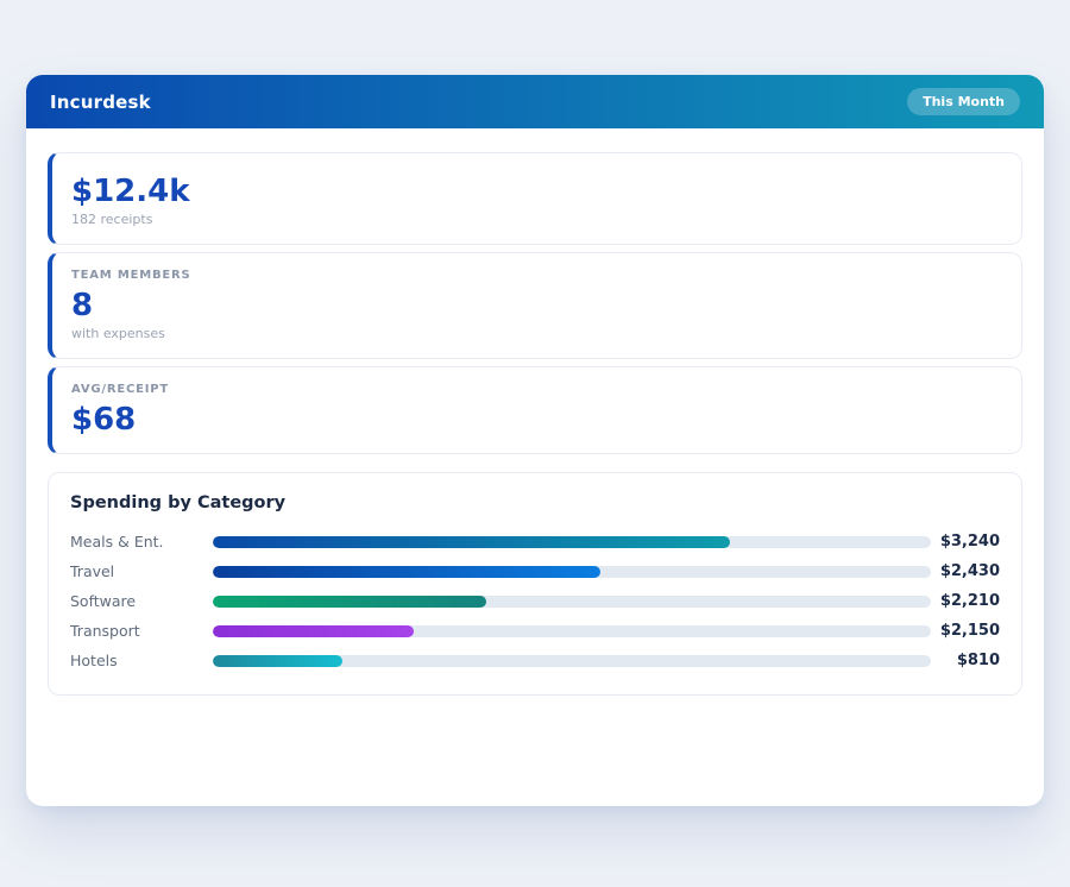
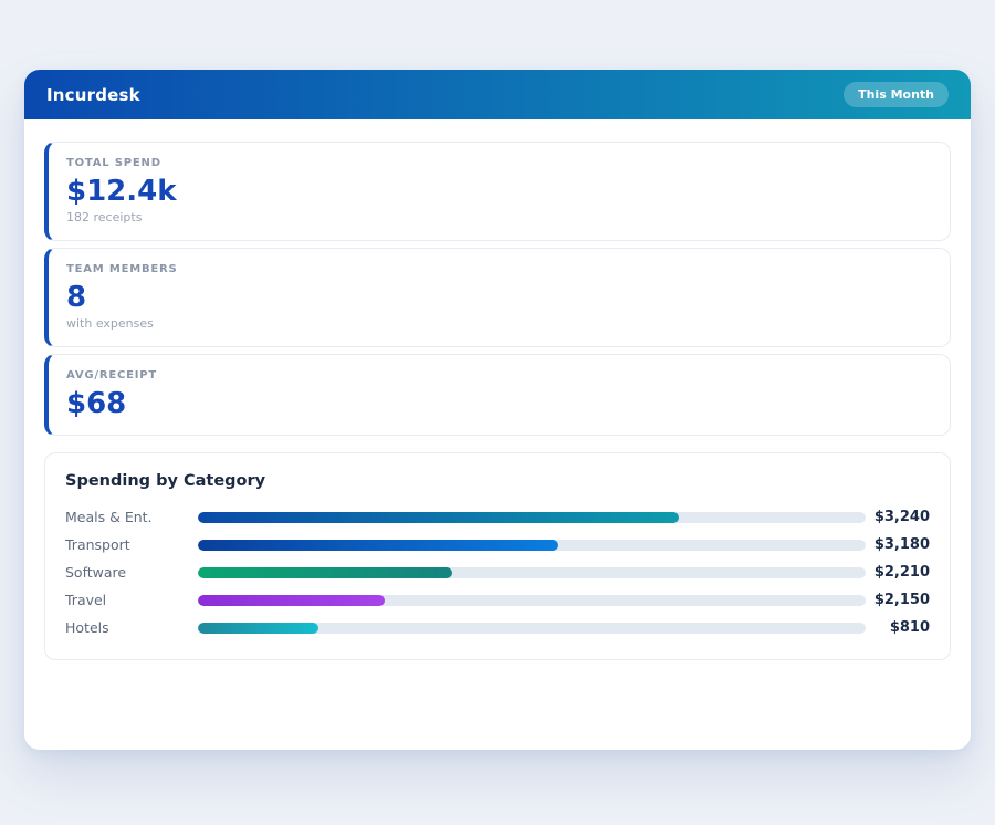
  Incurdesk
  This Month
+ TOTAL SPEND
  $12.4k
  182 receipts
  TEAM MEMBERS
  8
  with expenses
  AVG/RECEIPT
  $68
  Spending by Category
  Meals & Ent.
  $3,240
- Travel
+ Transport
- $2,430
+ $3,180
  Software
  $2,210
- Transport
+ Travel
  $2,150
  Hotels
  $810
